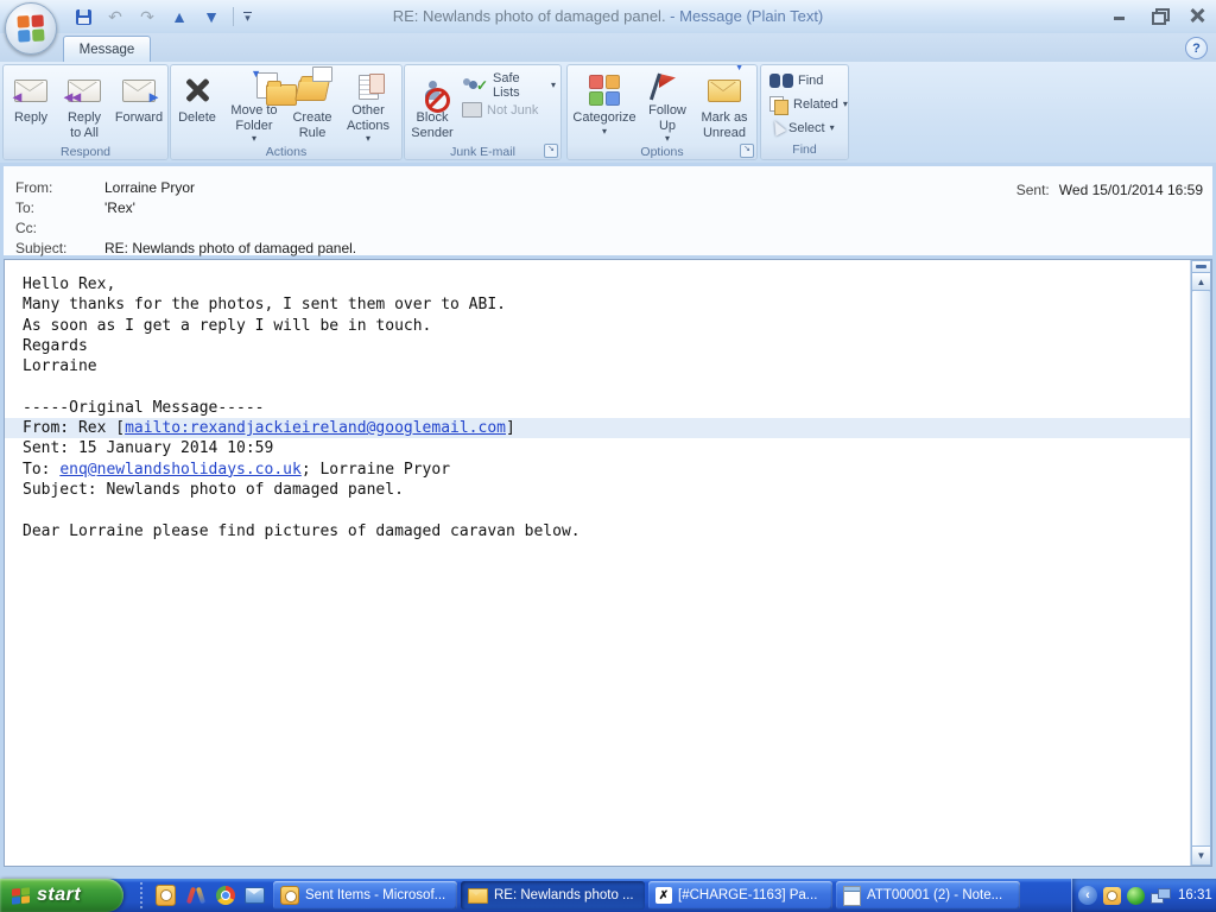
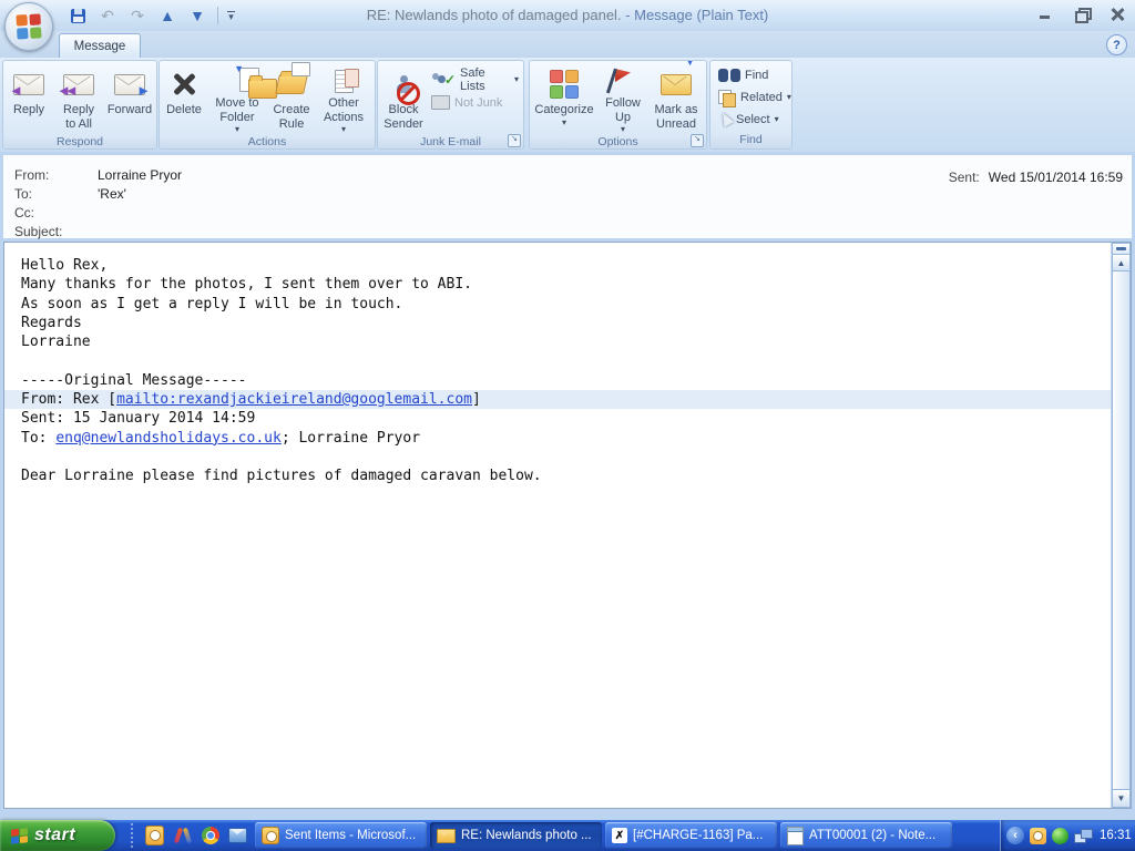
  ↶
  ↷
  ▲
  ▼
  ▾
  RE: Newlands photo of damaged panel. - Message (Plain Text)
  Message
  ?
  ◄
  Reply
  ◄◄
  Reply to All
  ►
  Forward
  Respond
  Delete
  ▼
  Move to Folder
  ▾
  Create Rule
  Other Actions
  ▾
  Actions
  Block Sender
  ✓
  Safe Lists
  ▾
  Not Junk
  Junk E-mail
  Categorize
  ▾
  Follow Up
  ▾
  ▼
  Mark as Unread
  Options
  Find
  Related
  ▾
  Select
  ▾
  Find
  From:
  Lorraine Pryor
  Sent: Wed 15/01/2014 16:59
  To:
  'Rex'
  Cc:
  Subject:
- RE: Newlands photo of damaged panel.
  Hello Rex,
  Many thanks for the photos, I sent them over to ABI.
  As soon as I get a reply I will be in touch.
  Regards
  Lorraine
  -----Original Message-----
  From: Rex [mailto:rexandjackieireland@googlemail.com]
- Sent: 15 January 2014 10:59
+ Sent: 15 January 2014 14:59
  To: enq@newlandsholidays.co.uk; Lorraine Pryor
- Subject: Newlands photo of damaged panel.
  Dear Lorraine please find pictures of damaged caravan below.
  ▲
  ▼
  start
  Sent Items - Microsof...
  RE: Newlands photo ...
  ✗
  [#CHARGE-1163] Pa...
  ATT00001 (2) - Note...
  ‹
  16:31
